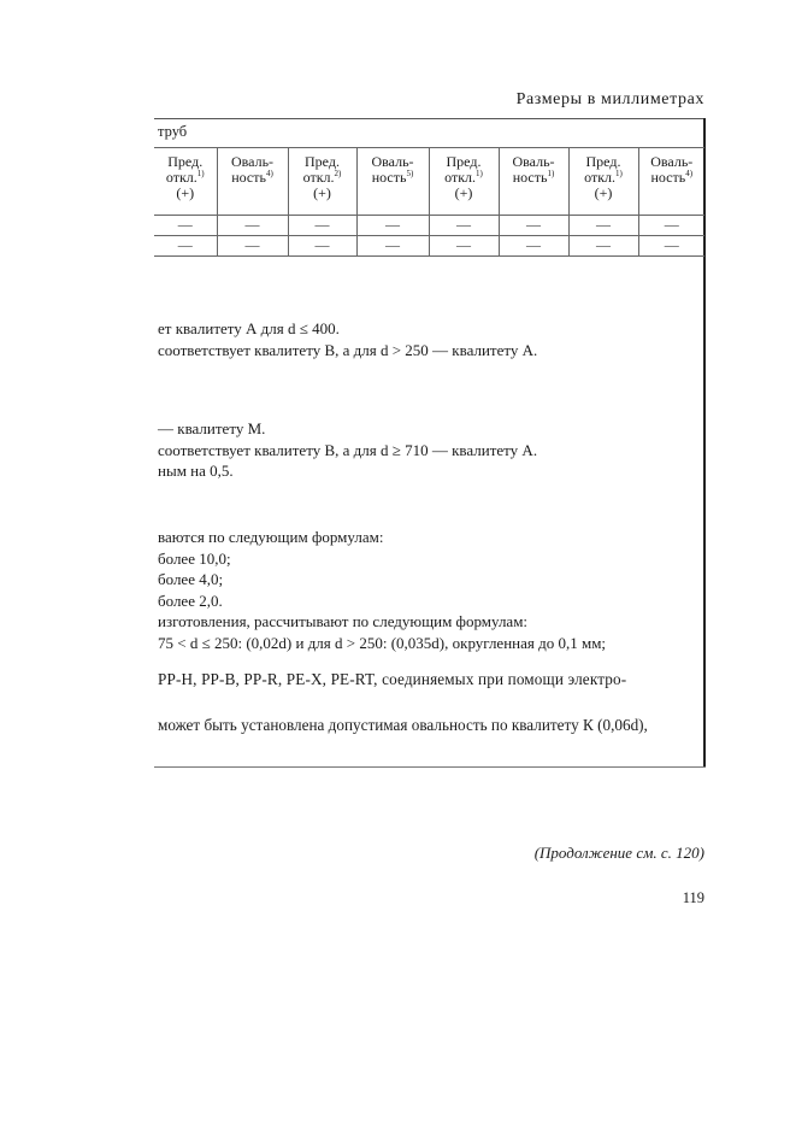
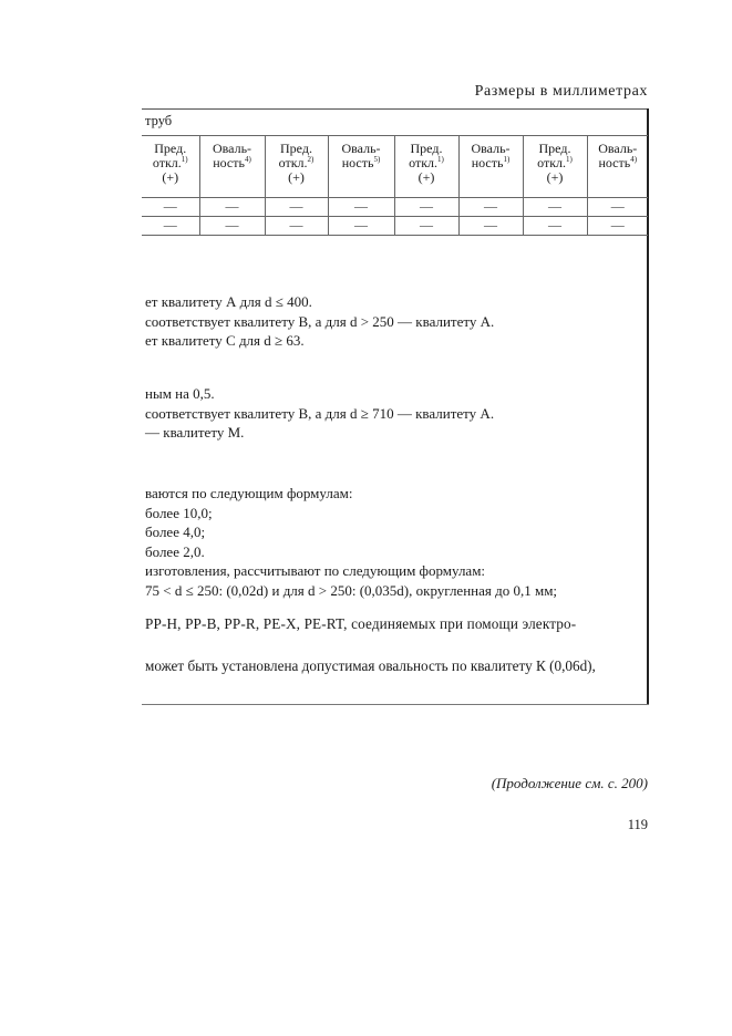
  Размеры в миллиметрах
  труб
  Пред. откл.1) (+)	Оваль- ность4)	Пред. откл.2) (+)	Оваль- ность5)	Пред. откл.1) (+)	Оваль- ность1)	Пред. откл.1) (+)	Оваль- ность4)
  —	—	—	—	—	—	—	—
  —	—	—	—	—	—	—	—
  ет квалитету А для d ≤ 400.
  соответствует квалитету В, а для d > 250 — квалитету А.
+ ет квалитету С для d ≥ 63.
- — квалитету М.
+ ным на 0,5.
  соответствует квалитету В, а для d ≥ 710 — квалитету А.
- ным на 0,5.
+ — квалитету М.
  ваются по следующим формулам:
  более 10,0;
  более 4,0;
  более 2,0.
  изготовления, рассчитывают по следующим формулам:
  75 < d ≤ 250: (0,02d) и для d > 250: (0,035d), округленная до 0,1 мм;
  PP-H, PP-B, PP-R, PE-X, PE-RT, соединяемых при помощи электро-
  может быть установлена допустимая овальность по квалитету К (0,06d),
- (Продолжение см. с. 120)
+ (Продолжение см. с. 200)
  119
